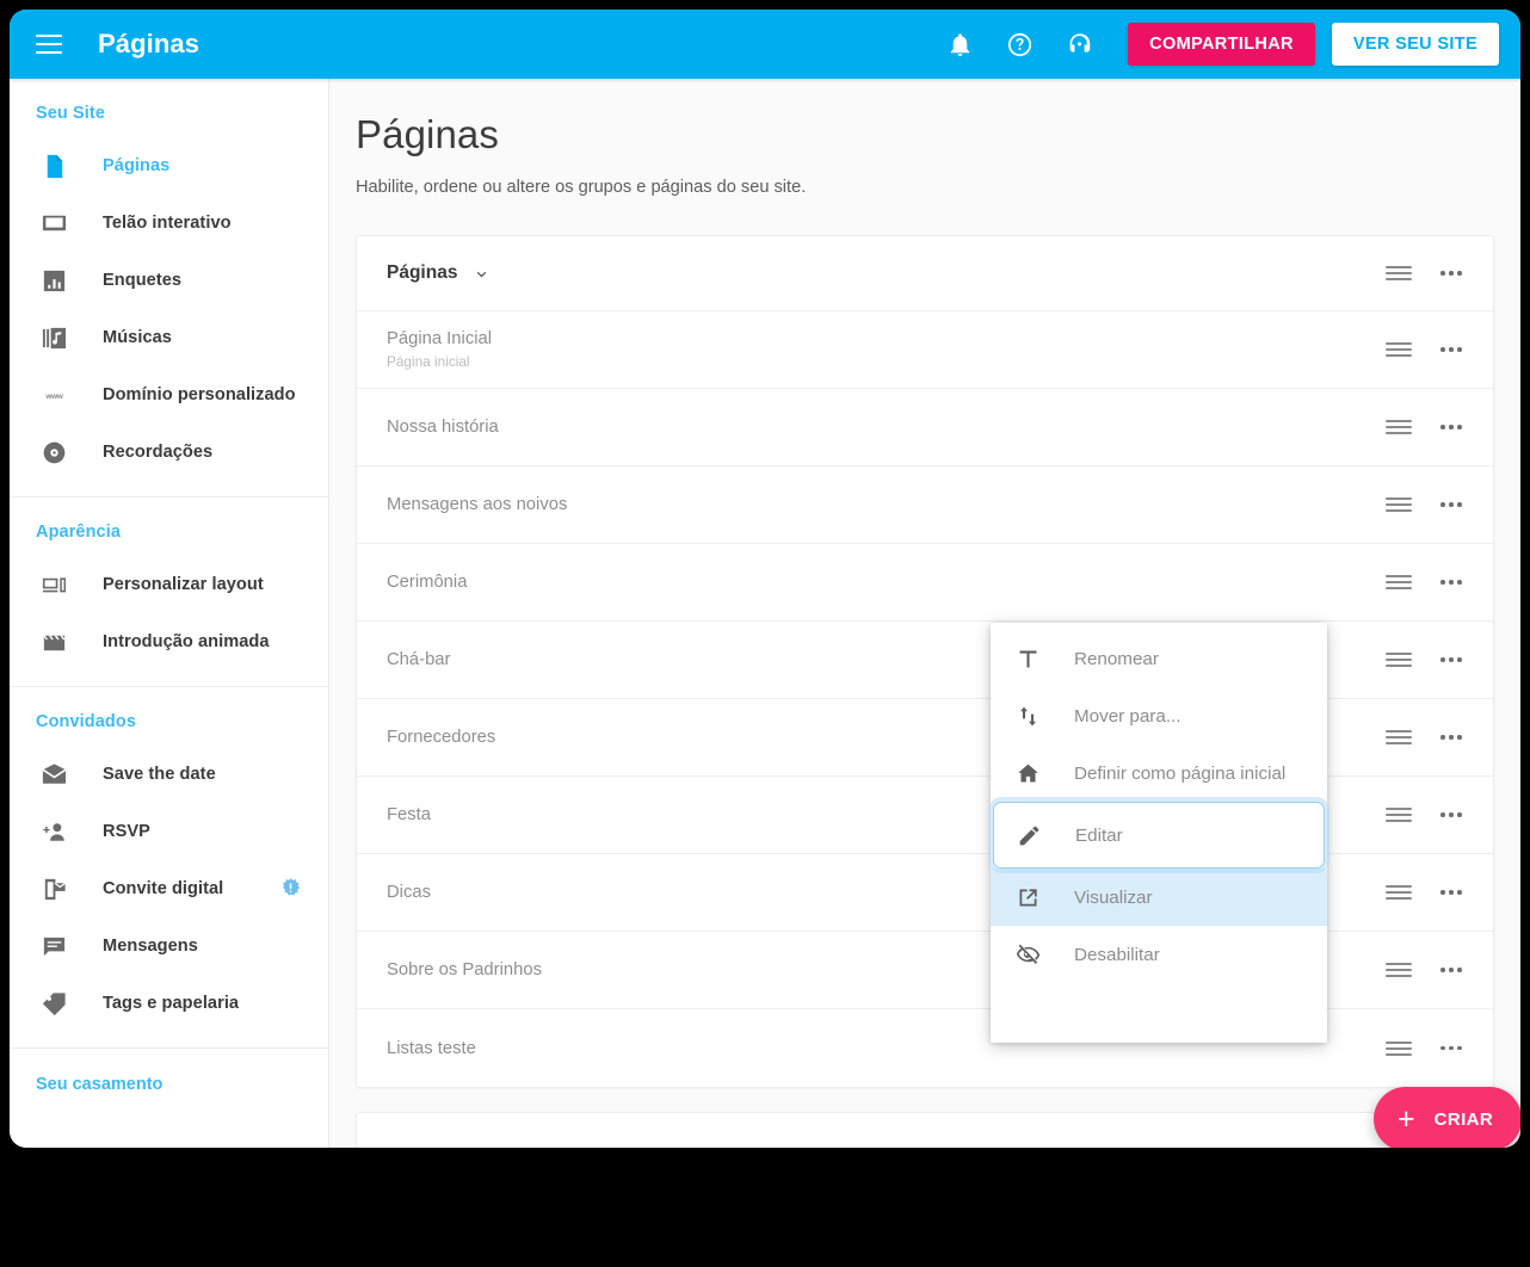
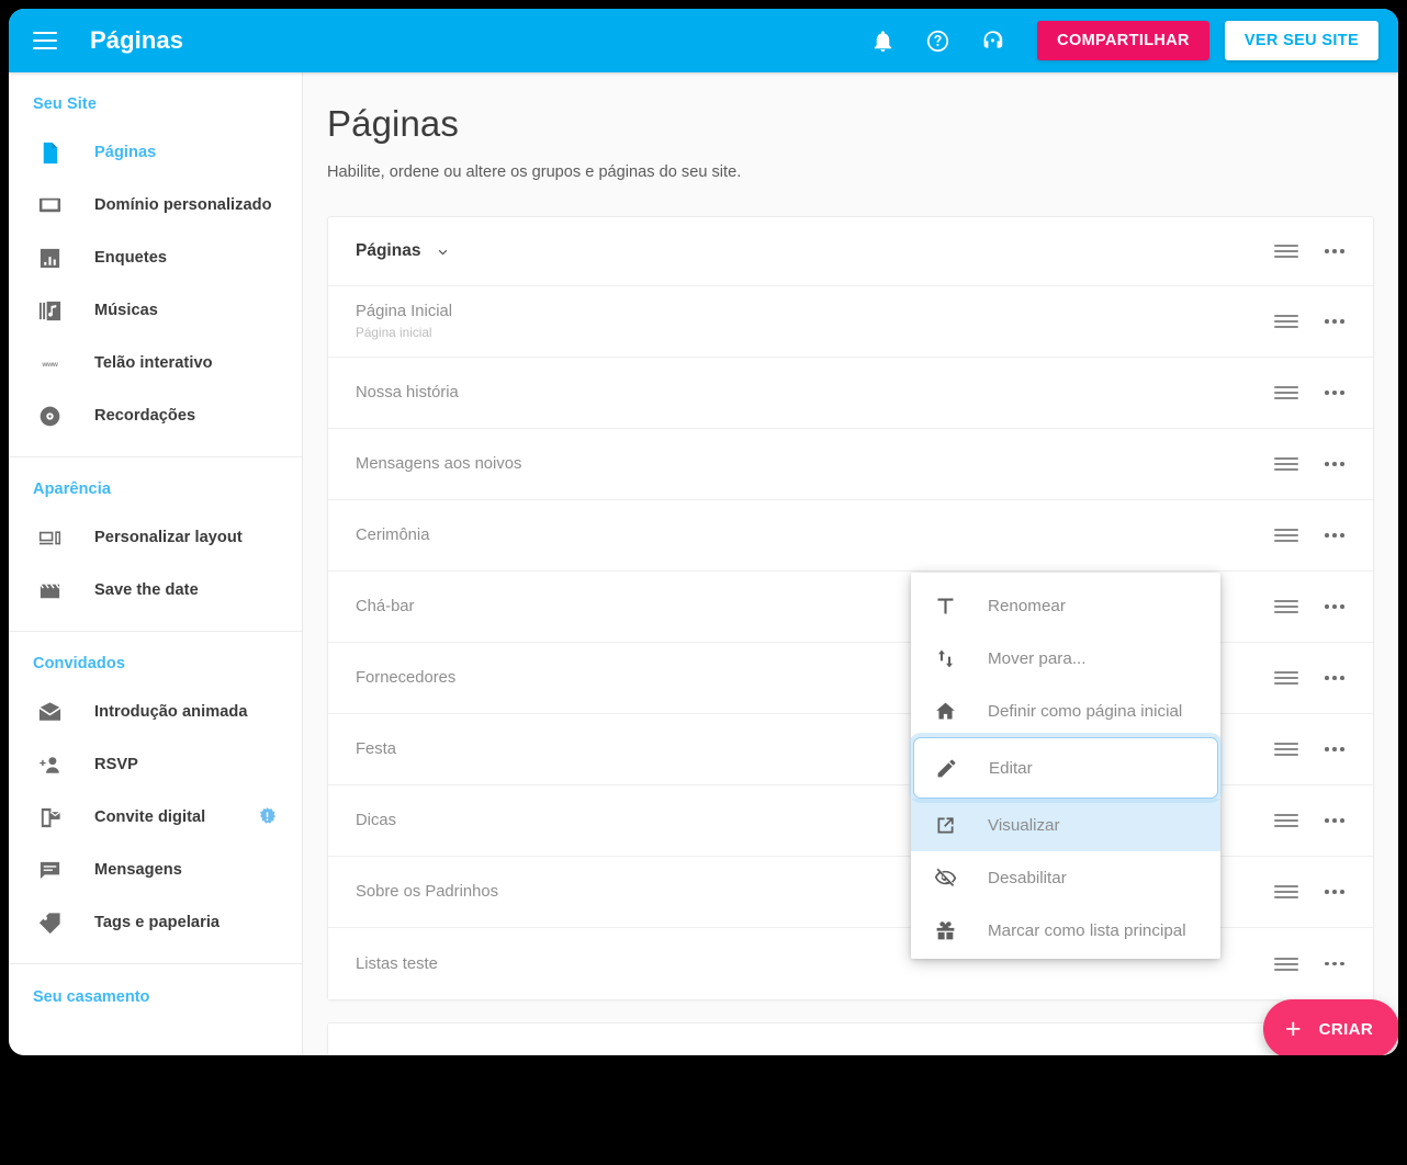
  Páginas
  COMPARTILHAR
  VER SEU SITE
  Seu Site
  Páginas
- Telão interativo
+ Domínio personalizado
  Enquetes
  Músicas
- Domínio personalizado
+ Telão interativo
  Recordações
  Aparência
  Personalizar layout
- Introdução animada
+ Save the date
  Convidados
- Save the date
+ Introdução animada
  RSVP
  Convite digital
  Mensagens
  Tags e papelaria
  Seu casamento
  Páginas
  Habilite, ordene ou altere os grupos e páginas do seu site.
  Páginas
  Página Inicial
  Página inicial
  Nossa história
  Mensagens aos noivos
  Cerimônia
  Chá-bar
  Fornecedores
  Festa
  Dicas
  Sobre os Padrinhos
  Listas teste
  Renomear
  Mover para...
  Definir como página inicial
  Editar
  Visualizar
  Desabilitar
+ Marcar como lista principal
  +
  CRIAR
